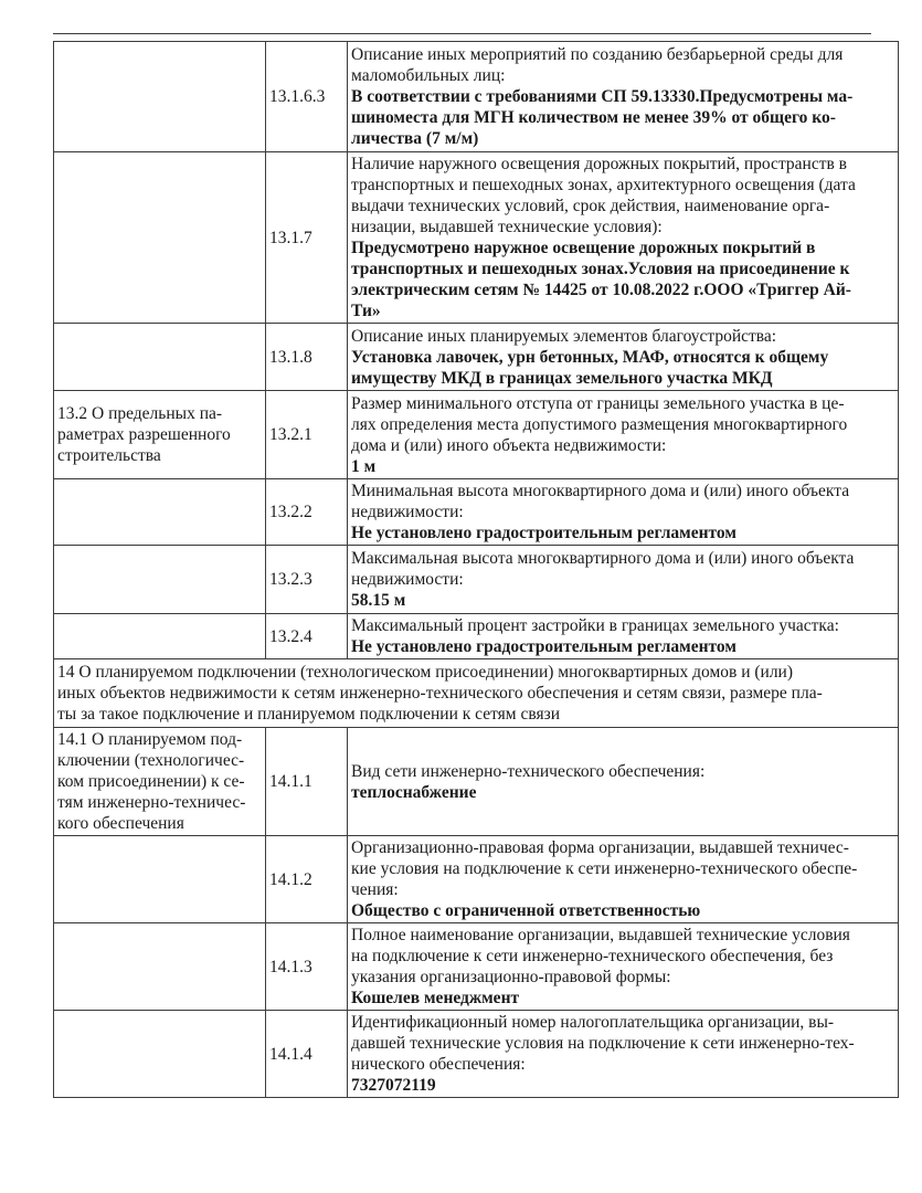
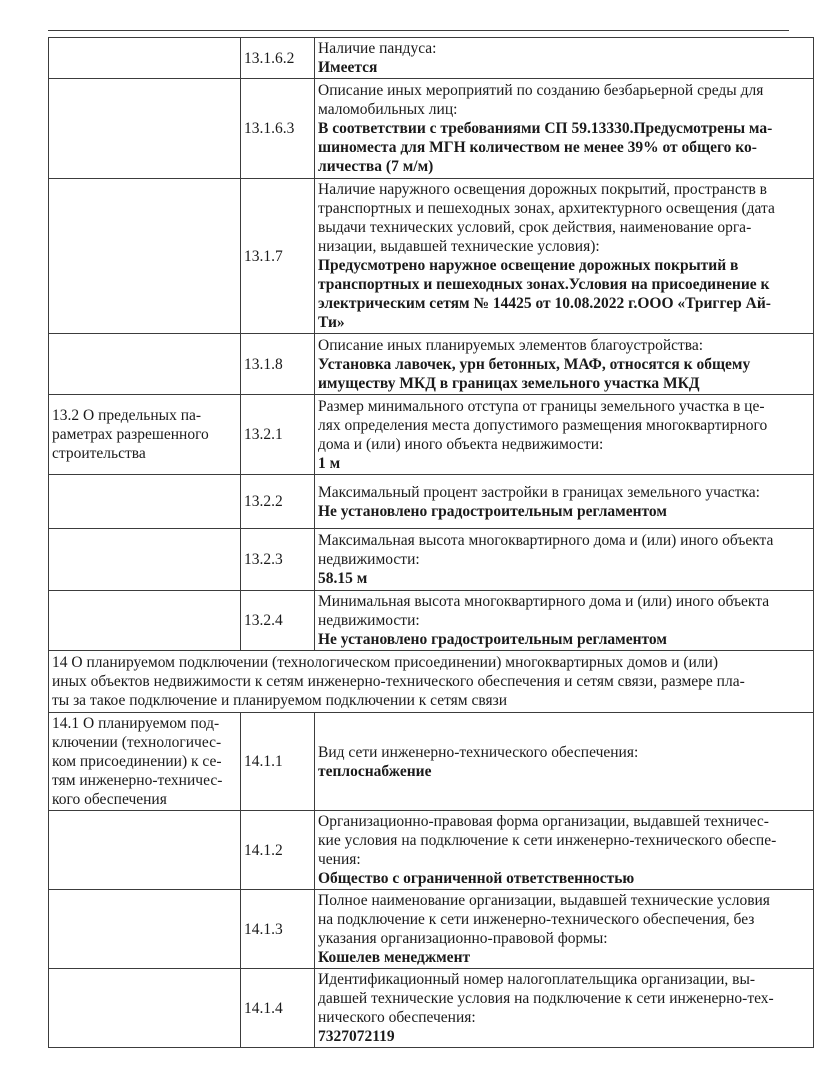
+ 	13.1.6.2	Наличие пандуса:Имеется
  	13.1.6.3	Описание иных мероприятий по созданию безбарьерной среды для маломобильных лиц:В соответствии с требованиями СП 59.13330.Предусмотрены ма- шиноместа для МГН количеством не менее 39% от общего ко- личества (7 м/м)
  	13.1.7	Наличие наружного освещения дорожных покрытий, пространств в транспортных и пешеходных зонах, архитектурного освещения (дата выдачи технических условий, срок действия, наименование орга- низации, выдавшей технические условия):Предусмотрено наружное освещение дорожных покрытий в транспортных и пешеходных зонах.Условия на присоединение к электрическим сетям № 14425 от 10.08.2022 г.ООО «Триггер Ай- Ти»
  	13.1.8	Описание иных планируемых элементов благоустройства:Установка лавочек, урн бетонных, МАФ, относятся к общему имуществу МКД в границах земельного участка МКД
  13.2 О предельных па- раметрах разрешенного строительства	13.2.1	Размер минимального отступа от границы земельного участка в це- лях определения места допустимого размещения многоквартирного дома и (или) иного объекта недвижимости:1 м
- 	13.2.2	Минимальная высота многоквартирного дома и (или) иного объекта недвижимости:Не установлено градостроительным регламентом
+ 	13.2.2	Максимальный процент застройки в границах земельного участка:Не установлено градостроительным регламентом
  	13.2.3	Максимальная высота многоквартирного дома и (или) иного объекта недвижимости:58.15 м
- 	13.2.4	Максимальный процент застройки в границах земельного участка:Не установлено градостроительным регламентом
+ 	13.2.4	Минимальная высота многоквартирного дома и (или) иного объекта недвижимости:Не установлено градостроительным регламентом
  14 О планируемом подключении (технологическом присоединении) многоквартирных домов и (или) иных объектов недвижимости к сетям инженерно-технического обеспечения и сетям связи, размере пла- ты за такое подключение и планируемом подключении к сетям связи
  14.1 О планируемом под- ключении (технологичес- ком присоединении) к се- тям инженерно-техничес- кого обеспечения	14.1.1	Вид сети инженерно-технического обеспечения:теплоснабжение
  	14.1.2	Организационно-правовая форма организации, выдавшей техничес- кие условия на подключение к сети инженерно-технического обеспе- чения:Общество с ограниченной ответственностью
  	14.1.3	Полное наименование организации, выдавшей технические условия на подключение к сети инженерно-технического обеспечения, без указания организационно-правовой формы:Кошелев менеджмент
  	14.1.4	Идентификационный номер налогоплательщика организации, вы- давшей технические условия на подключение к сети инженерно-тех- нического обеспечения:7327072119
